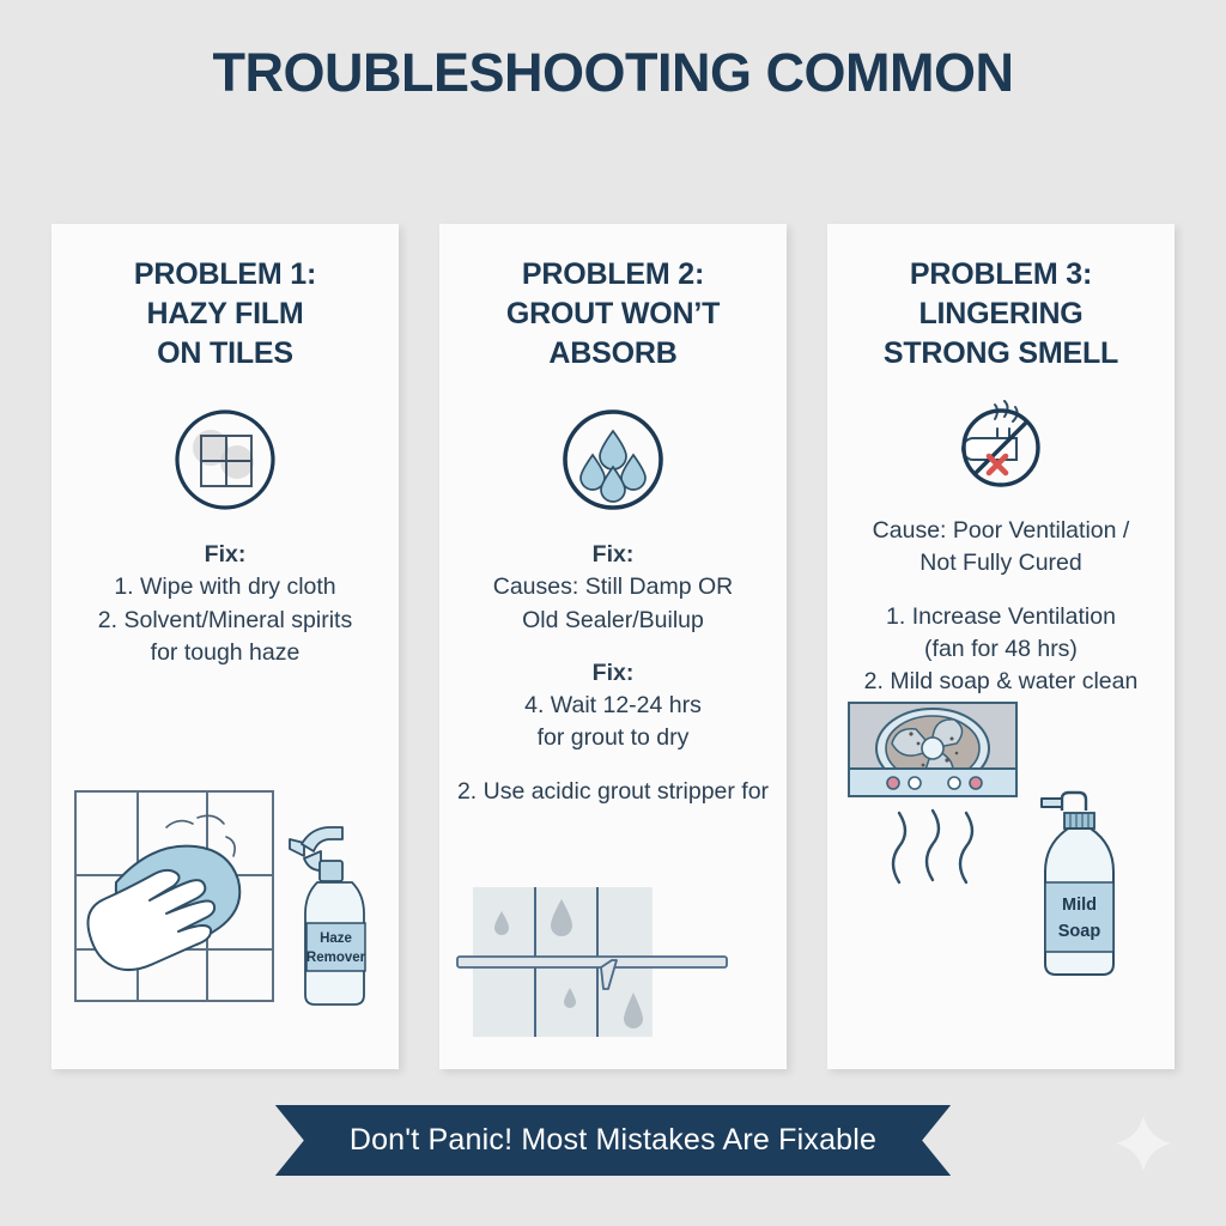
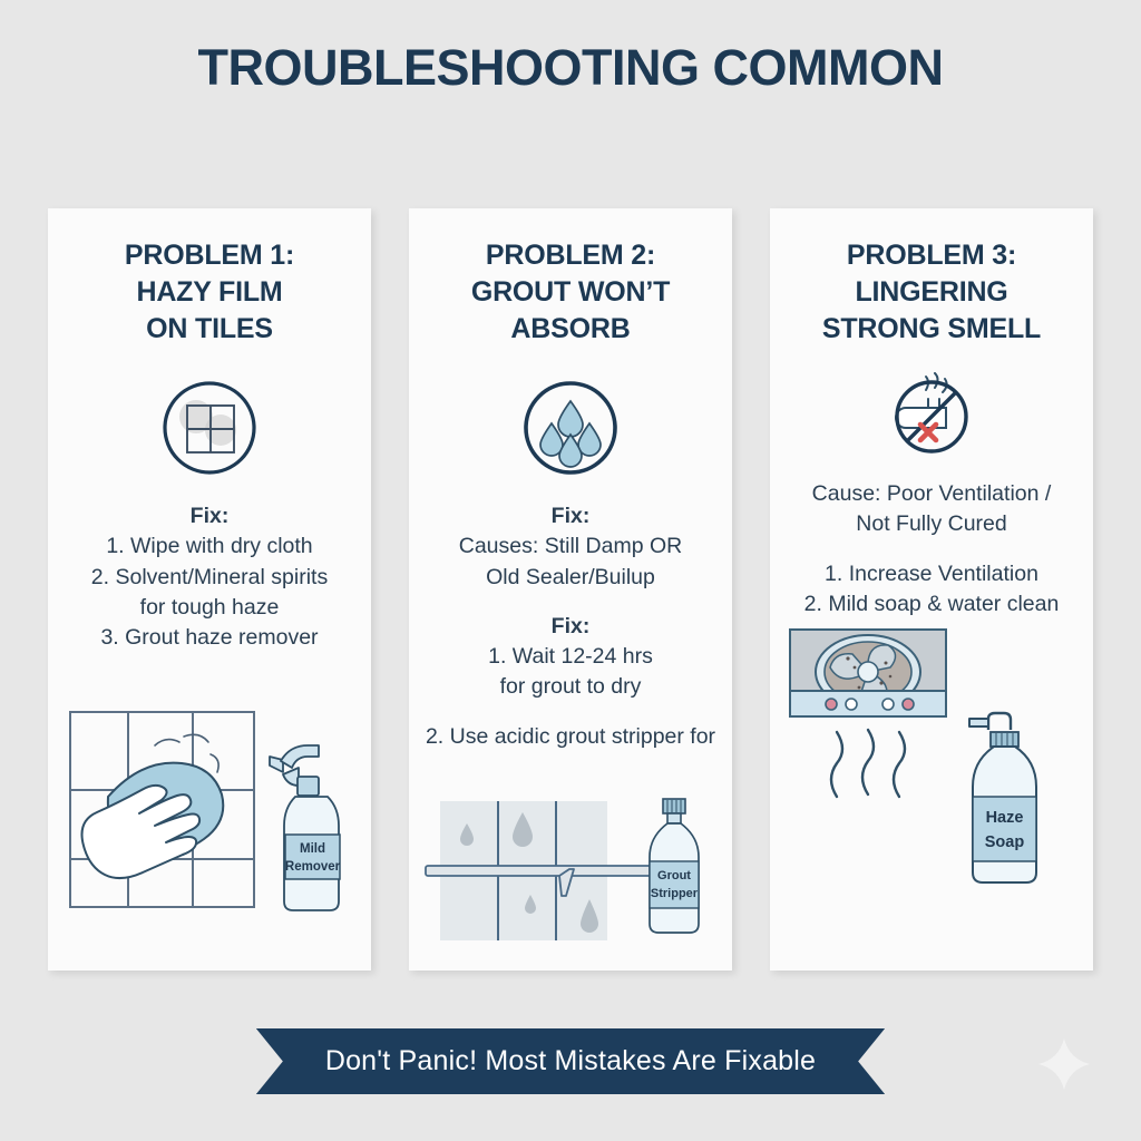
  TROUBLESHOOTING COMMON
  PROBLEM 1:
  HAZY FILM
  ON TILES
  Fix:
  1. Wipe with dry cloth
  2. Solvent/Mineral spirits
  for tough haze
+ 3. Grout haze remover
- Haze
+ Mild
  Remover
  PROBLEM 2:
  GROUT WON’T
  ABSORB
  Fix:
  Causes: Still Damp OR
  Old Sealer/Builup
  Fix:
- 4. Wait 12-24 hrs
+ 1. Wait 12-24 hrs
  for grout to dry
  2. Use acidic grout stripper for
+ Grout
+ Stripper
  PROBLEM 3:
  LINGERING
  STRONG SMELL
  Cause: Poor Ventilation /
  Not Fully Cured
  1. Increase Ventilation
- (fan for 48 hrs)
  2. Mild soap & water clean
- Mild
+ Haze
  Soap
  Don't Panic! Most Mistakes Are Fixable
